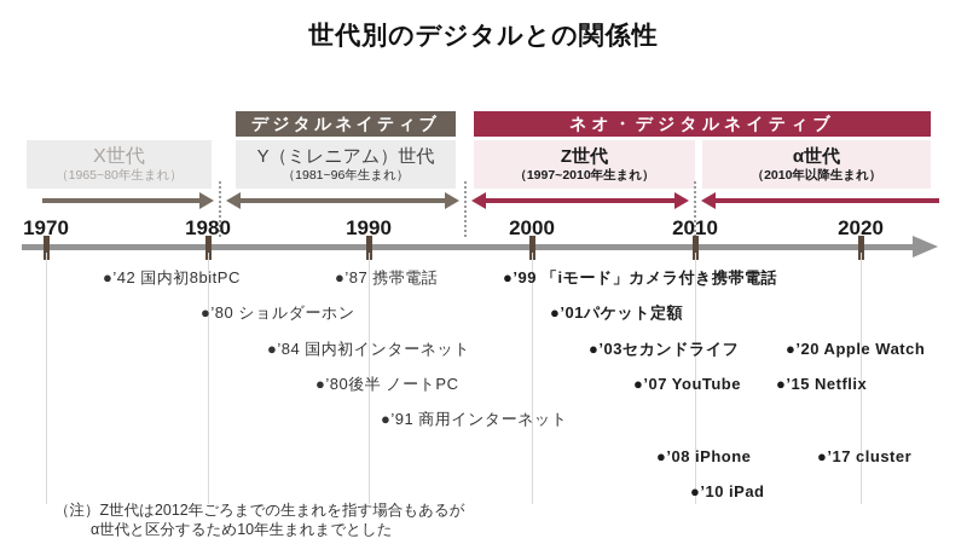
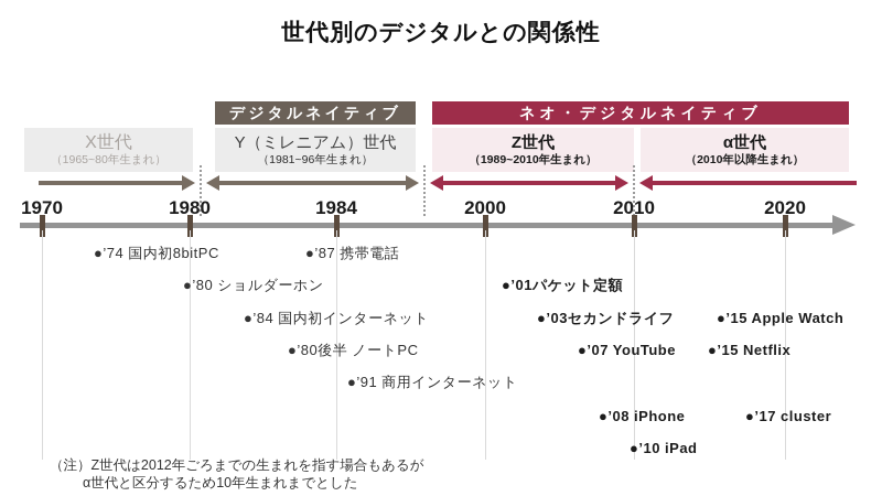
  世代別のデジタルとの関係性
  デジタルネイティブ
  ネオ・デジタルネイティブ
  X世代
  （1965~80年生まれ）
  Y（ミレニアム）世代
  （1981~96年生まれ）
  Z世代
- （1997~2010年生まれ）
+ （1989~2010年生まれ）
  α世代
  （2010年以降生まれ）
  1970
  1980
- 1990
+ 1984
  2000
  2010
  2020
- ●’42 国内初8bitPC
+ ●’74 国内初8bitPC
  ●’87 携帯電話
- ●’99 「iモード」カメラ付き携帯電話
  ●’80 ショルダーホン
  ●’01パケット定額
  ●’84 国内初インターネット
  ●’03セカンドライフ
- ●’20 Apple Watch
+ ●’15 Apple Watch
  ●’80後半 ノートPC
  ●’07 YouTube
  ●’15 Netflix
  ●’91 商用インターネット
  ●’08 iPhone
  ●’17 cluster
  ●’10 iPad
  （注）Z世代は2012年ごろまでの生まれを指す場合もあるが
  α世代と区分するため10年生まれまでとした
